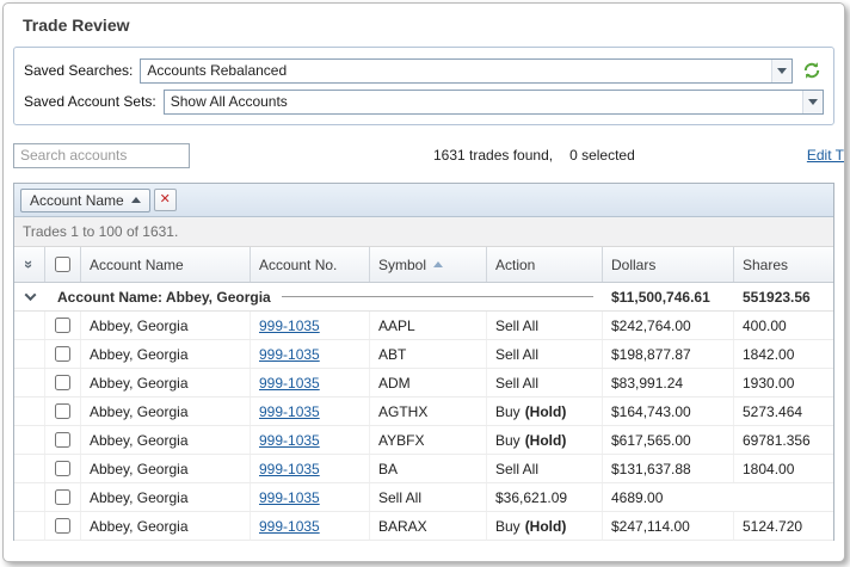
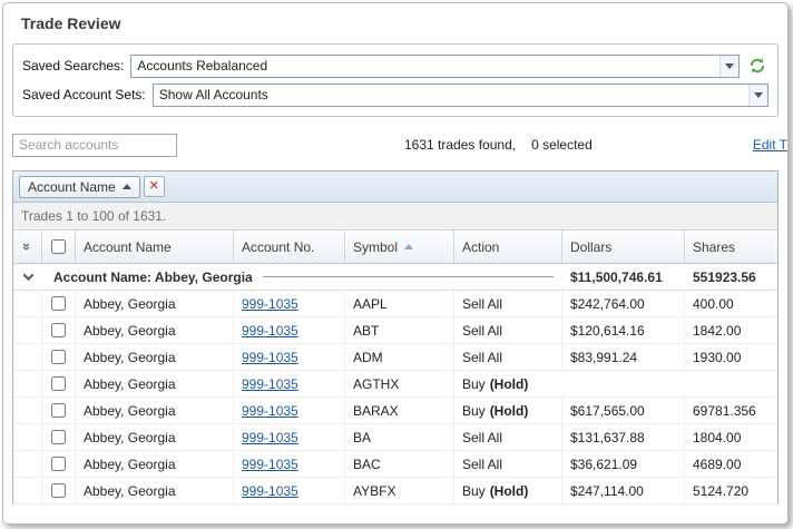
  Trade Review
  Saved Searches:
  Accounts Rebalanced
  Saved Account Sets:
  Show All Accounts
  Search accounts
  1631 trades found, 0 selected
  Edit T
  Account Name
  ✕
  Trades 1 to 100 of 1631.
  Account Name
  Account No.
  Symbol
  Action
  Dollars
  Shares
  Account Name: Abbey, Georgia
  $11,500,746.61
  551923.56
  Abbey, Georgia
  999-1035
  AAPL
  Sell All
  $242,764.00
  400.00
  Abbey, Georgia
  999-1035
  ABT
  Sell All
- $198,877.87
+ $120,614.16
  1842.00
  Abbey, Georgia
  999-1035
  ADM
  Sell All
  $83,991.24
  1930.00
  Abbey, Georgia
  999-1035
  AGTHX
  Buy
  (Hold)
- $164,743.00
- 5273.464
  Abbey, Georgia
  999-1035
- AYBFX
+ BARAX
  Buy
  (Hold)
  $617,565.00
  69781.356
  Abbey, Georgia
  999-1035
  BA
  Sell All
  $131,637.88
  1804.00
  Abbey, Georgia
  999-1035
+ BAC
  Sell All
  $36,621.09
  4689.00
  Abbey, Georgia
  999-1035
- BARAX
+ AYBFX
  Buy
  (Hold)
  $247,114.00
  5124.720
